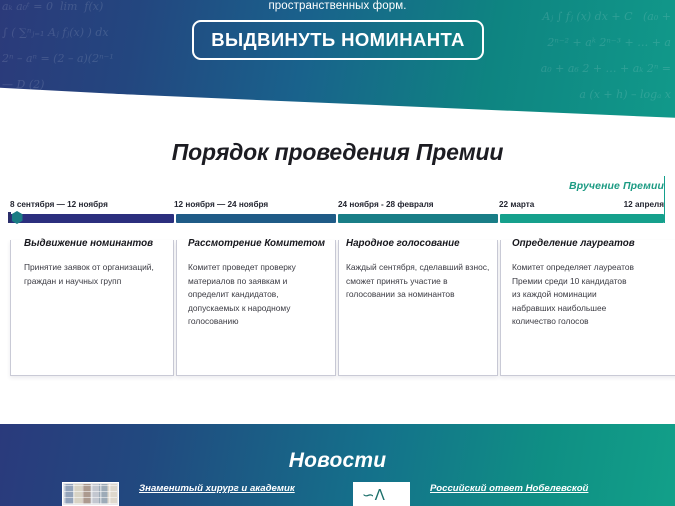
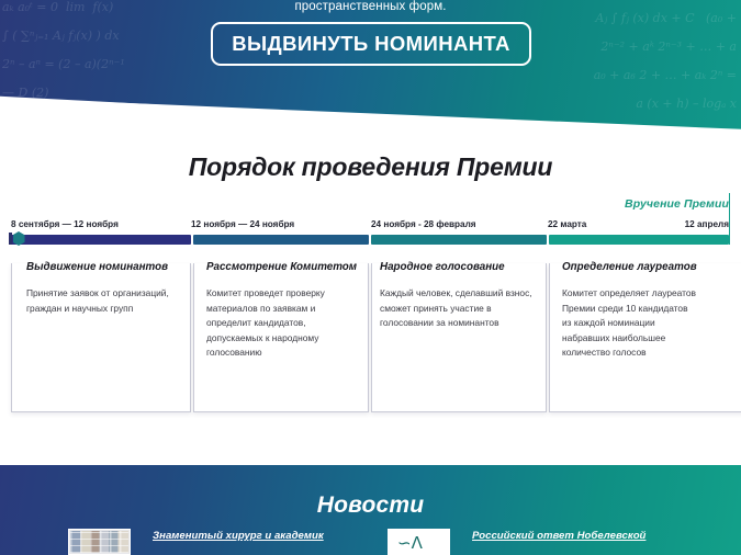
  aₖ a₀ᵗ = 0 lim f(x)
  ∫ ( ∑ⁿⱼ₌₁ Aⱼ fⱼ(x) ) dx
  2ⁿ – aⁿ = (2 – a)(2ⁿ⁻¹
  — D (2)
  Aⱼ ∫ fⱼ (x) dx + C (a₀ +
  2ⁿ⁻² + aᵏ 2ⁿ⁻³ + … + a
  a₀ + a₆ 2 + … + aₖ 2ⁿ =
  a (x + h) – logₐ x
  пространственных форм.
  ВЫДВИНУТЬ НОМИНАНТА
  Порядок проведения Премии
  Вручение Премии
  8 сентября — 12 ноября
  12 ноября — 24 ноября
  24 ноября - 28 февраля
  22 марта
  12 апреля
  Выдвижение номинантов
  Рассмотрение Комитетом
  Народное голосование
  Определение лауреатов
  Принятие заявок от организаций, граждан и научных групп
  Комитет проведет проверку материалов по заявкам и определит кандидатов, допускаемых к народному голосованию
- Каждый сентября, сделавший взнос, сможет принять участие в голосовании за номинантов
+ Каждый человек, сделавший взнос, сможет принять участие в голосовании за номинантов
  Комитет определяет лауреатов Премии среди 10 кандидатов из каждой номинации набравших наибольшее количество голосов
  Новости
  Знаменитый хирург и академик
  ∽Λ
  Российский ответ Нобелевской
